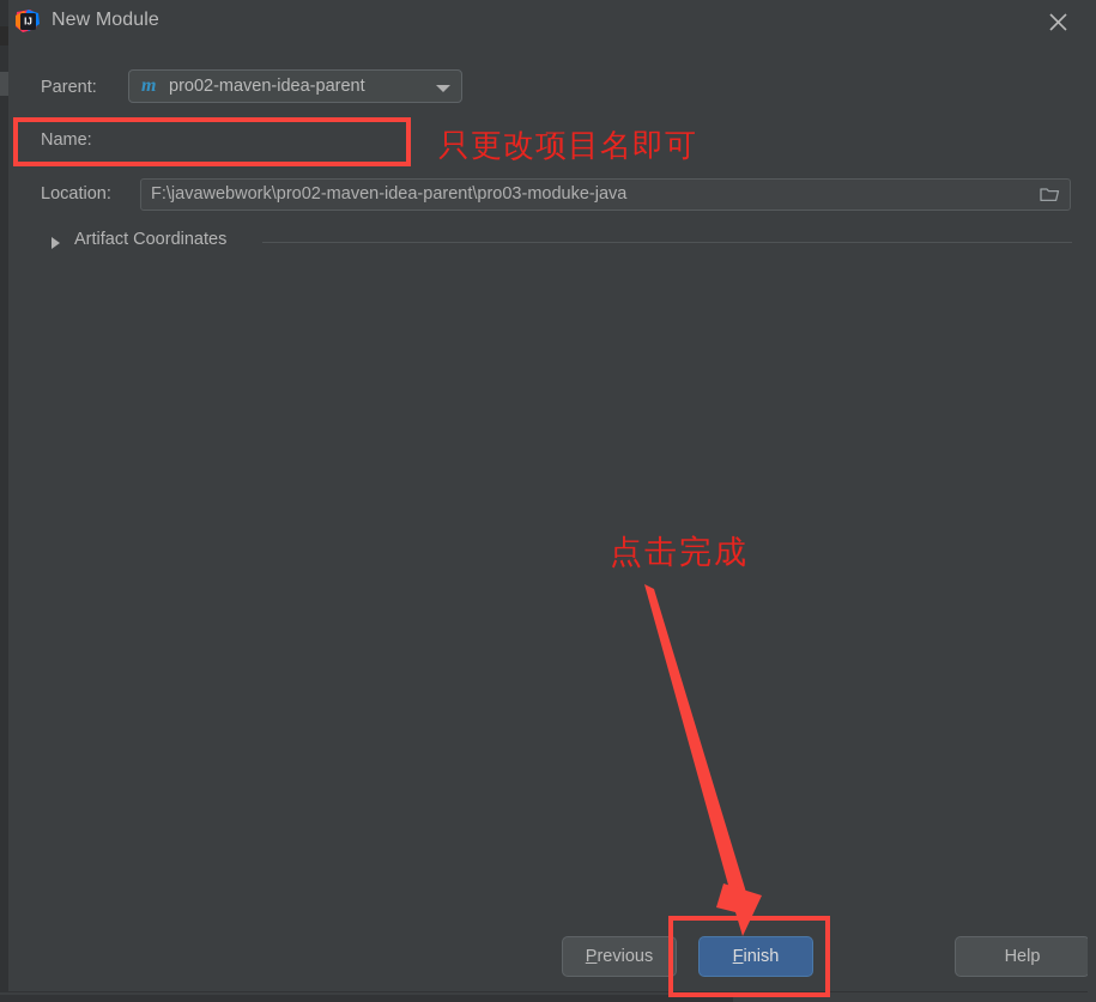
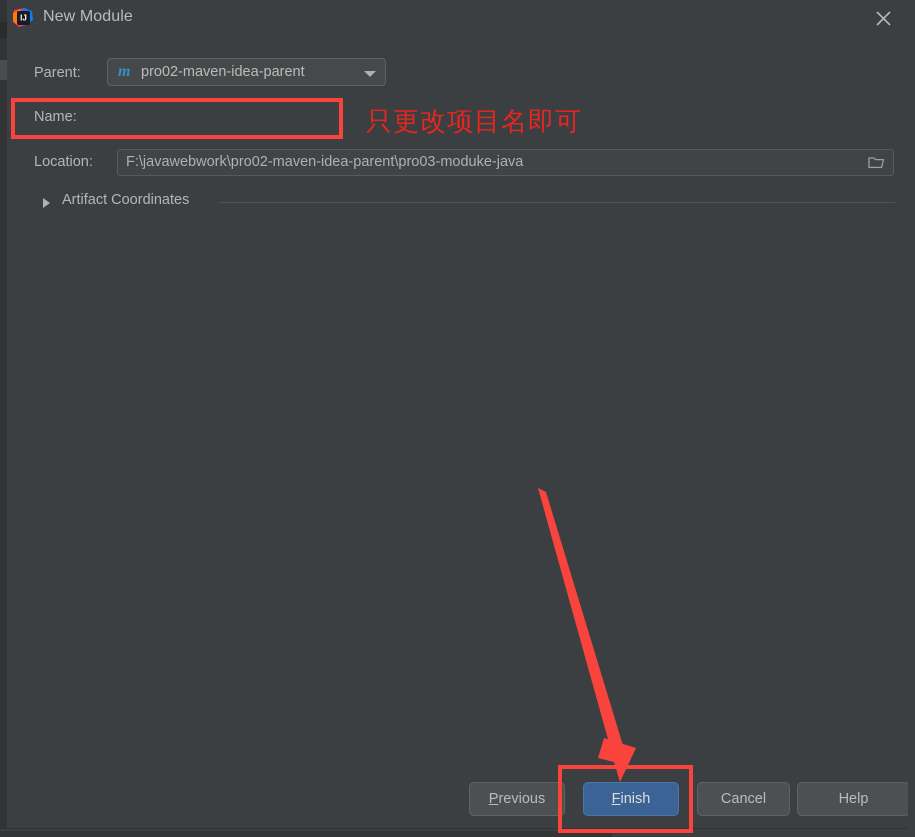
  IJ
  New Module
  Parent:
  m
  pro02-maven-idea-parent
  Name:
  Location:
  F:\javawebwork\pro02-maven-idea-parent\pro03-moduke-java
  Artifact Coordinates
  Previous
  Finish
+ Cancel
  Help
  只更改项目名即可
- 点击完成
